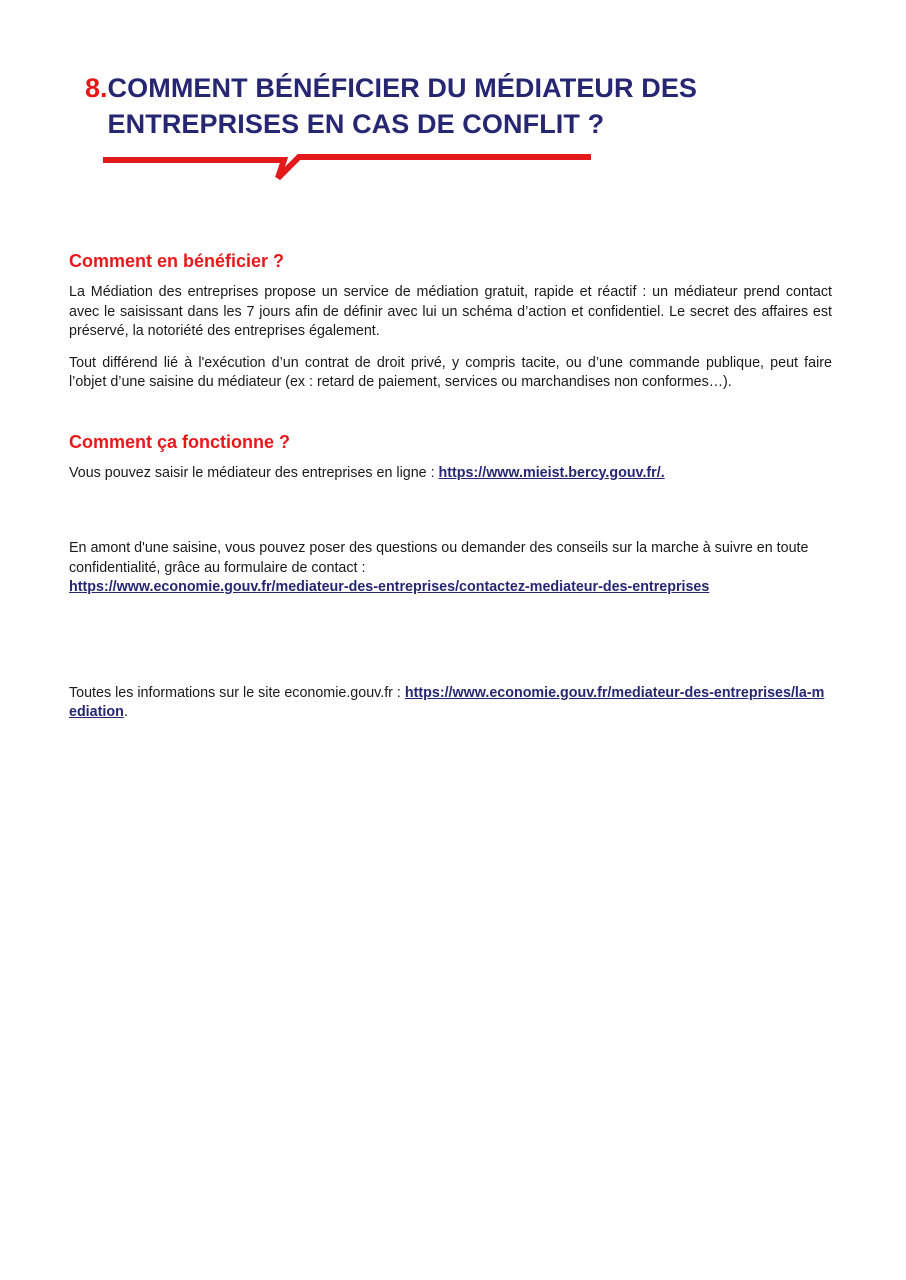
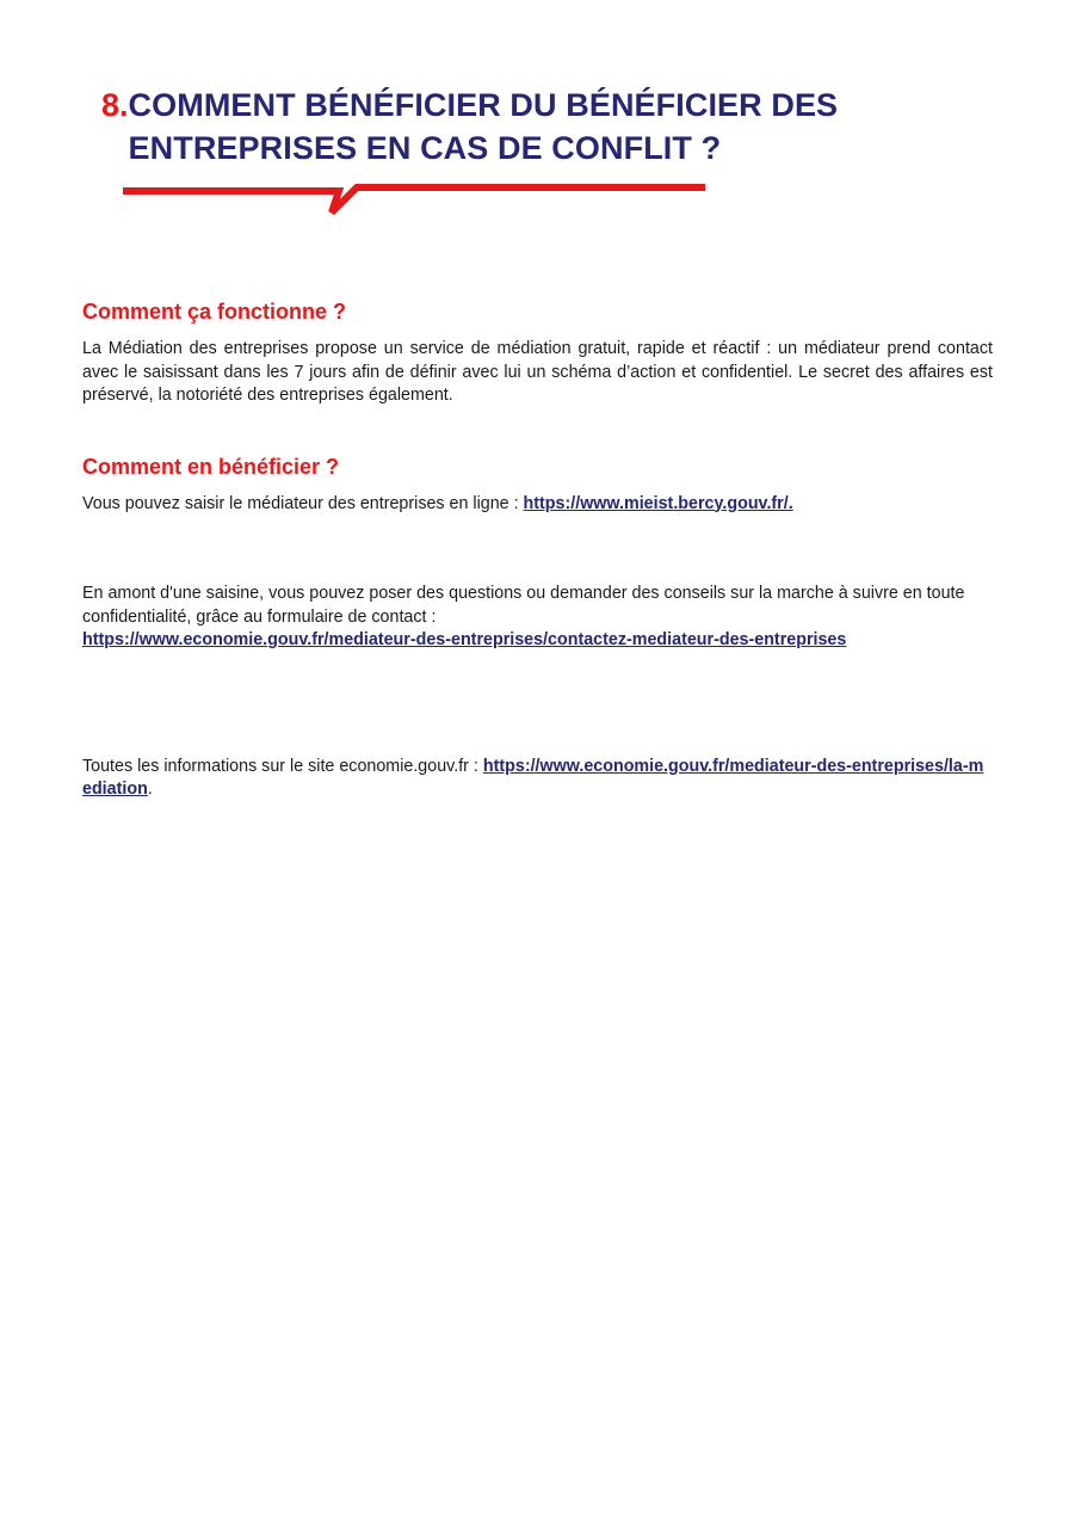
  8.
- COMMENT BÉNÉFICIER DU MÉDIATEUR DES ENTREPRISES EN CAS DE CONFLIT ?
+ COMMENT BÉNÉFICIER DU BÉNÉFICIER DES ENTREPRISES EN CAS DE CONFLIT ?
- Comment en bénéficier ?
+ Comment ça fonctionne ?
  La Médiation des entreprises propose un service de médiation gratuit, rapide et réactif : un médiateur prend contact avec le saisissant dans les 7 jours afin de définir avec lui un schéma d’action et confidentiel. Le secret des affaires est préservé, la notoriété des entreprises également.
- Tout différend lié à l'exécution d’un contrat de droit privé, y compris tacite, ou d’une commande publique, peut faire l’objet d’une saisine du médiateur (ex : retard de paiement, services ou marchandises non conformes…).
- Comment ça fonctionne ?
+ Comment en bénéficier ?
  Vous pouvez saisir le médiateur des entreprises en ligne : https://www.mieist.bercy.gouv.fr/.
  En amont d'une saisine, vous pouvez poser des questions ou demander des conseils sur la marche à suivre en toute confidentialité, grâce au formulaire de contact :
  https://www.economie.gouv.fr/mediateur-des-entreprises/contactez-mediateur-des-entreprises
  Toutes les informations sur le site economie.gouv.fr : https://www.economie.gouv.fr/mediateur-des-entreprises/la-mediation.
